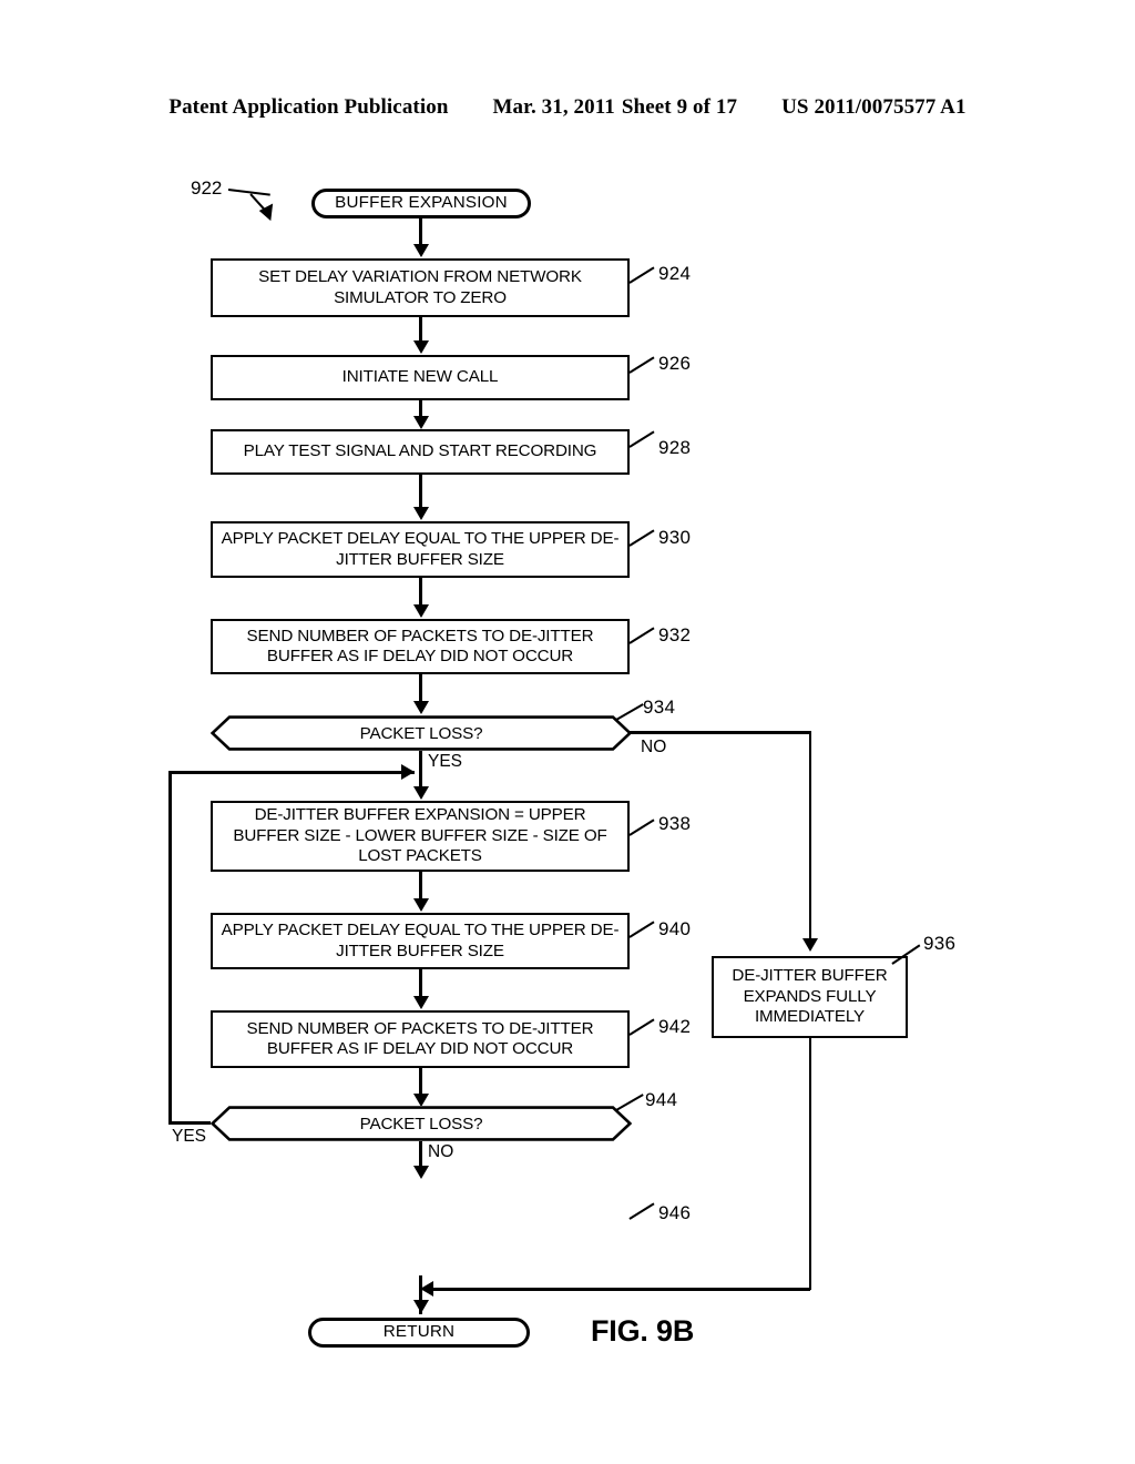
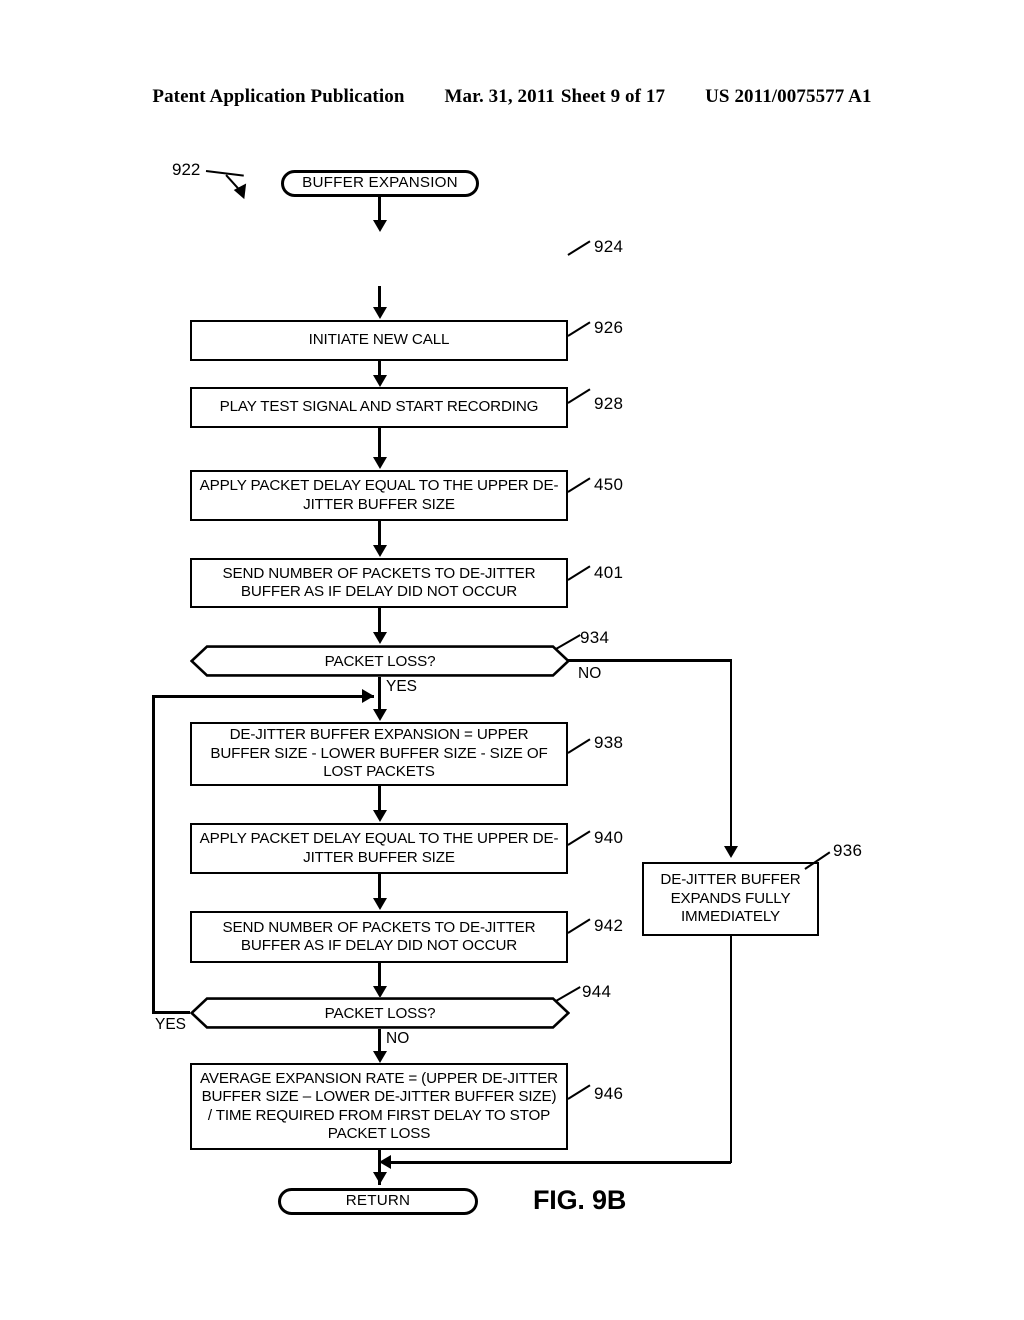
  Patent Application Publication
  Mar. 31, 2011
  Sheet 9 of 17
  US 2011/0075577 A1
  922
  BUFFER EXPANSION
- SET DELAY VARIATION FROM NETWORK SIMULATOR TO ZERO
  924
  INITIATE NEW CALL
  926
  PLAY TEST SIGNAL AND START RECORDING
  928
  APPLY PACKET DELAY EQUAL TO THE UPPER DE-JITTER BUFFER SIZE
- 930
+ 450
  SEND NUMBER OF PACKETS TO DE-JITTER BUFFER AS IF DELAY DID NOT OCCUR
- 932
+ 401
  PACKET LOSS?
  934
  YES
  NO
  DE-JITTER BUFFER EXPANDS FULLY IMMEDIATELY
  936
  DE-JITTER BUFFER EXPANSION = UPPER BUFFER SIZE - LOWER BUFFER SIZE - SIZE OF LOST PACKETS
  938
  APPLY PACKET DELAY EQUAL TO THE UPPER DE-JITTER BUFFER SIZE
  940
  SEND NUMBER OF PACKETS TO DE-JITTER BUFFER AS IF DELAY DID NOT OCCUR
  942
  PACKET LOSS?
  944
  YES
  NO
+ AVERAGE EXPANSION RATE = (UPPER DE-JITTER BUFFER SIZE – LOWER DE-JITTER BUFFER SIZE) / TIME REQUIRED FROM FIRST DELAY TO STOP PACKET LOSS
  946
  RETURN
  FIG. 9B
